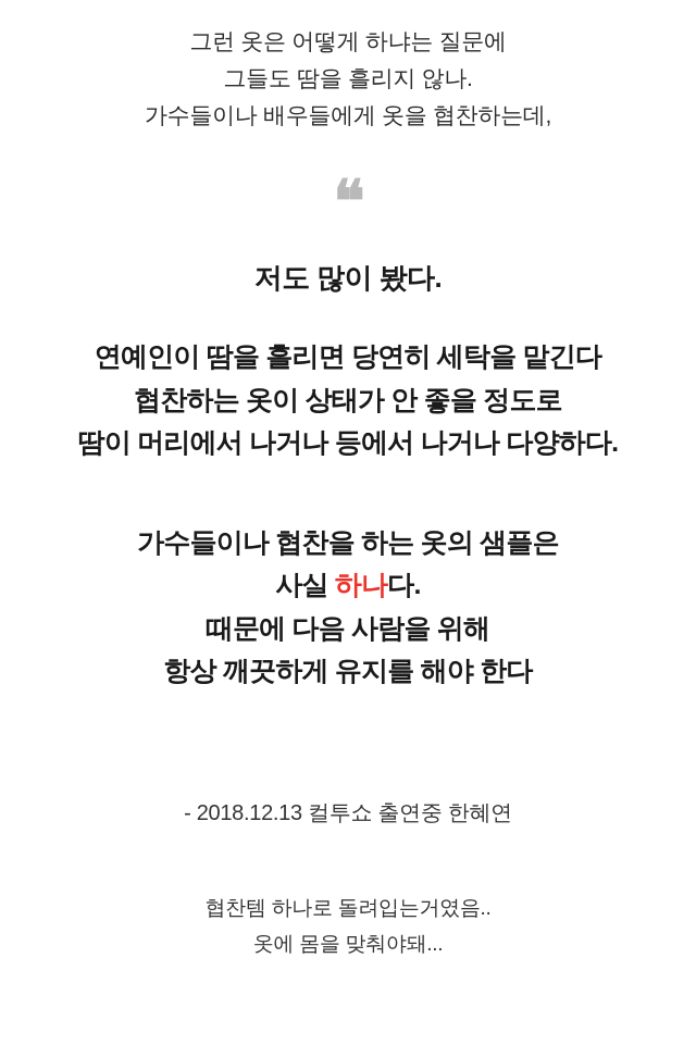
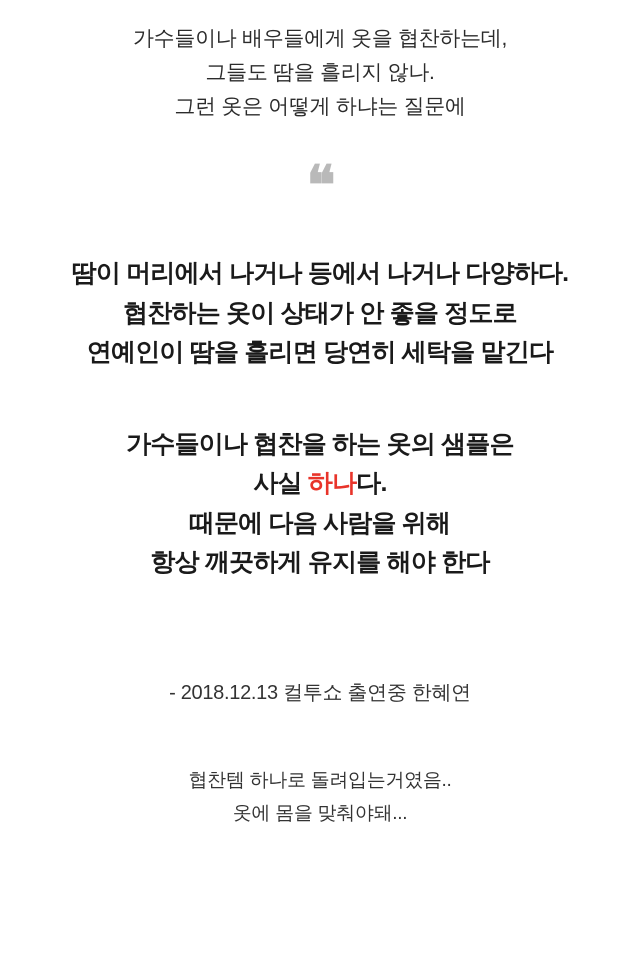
- 그런 옷은 어떻게 하냐는 질문에
+ 가수들이나 배우들에게 옷을 협찬하는데,
  그들도 땀을 흘리지 않나.
- 가수들이나 배우들에게 옷을 협찬하는데,
+ 그런 옷은 어떻게 하냐는 질문에
  ❝
- 저도 많이 봤다.
- 연예인이 땀을 흘리면 당연히 세탁을 맡긴다
+ 땀이 머리에서 나거나 등에서 나거나 다양하다.
  협찬하는 옷이 상태가 안 좋을 정도로
- 땀이 머리에서 나거나 등에서 나거나 다양하다.
+ 연예인이 땀을 흘리면 당연히 세탁을 맡긴다
  가수들이나 협찬을 하는 옷의 샘플은
  사실 하나다.
  때문에 다음 사람을 위해
  항상 깨끗하게 유지를 해야 한다
  - 2018.12.13 컬투쇼 출연중 한혜연
  협찬템 하나로 돌려입는거였음..
  옷에 몸을 맞춰야돼...
